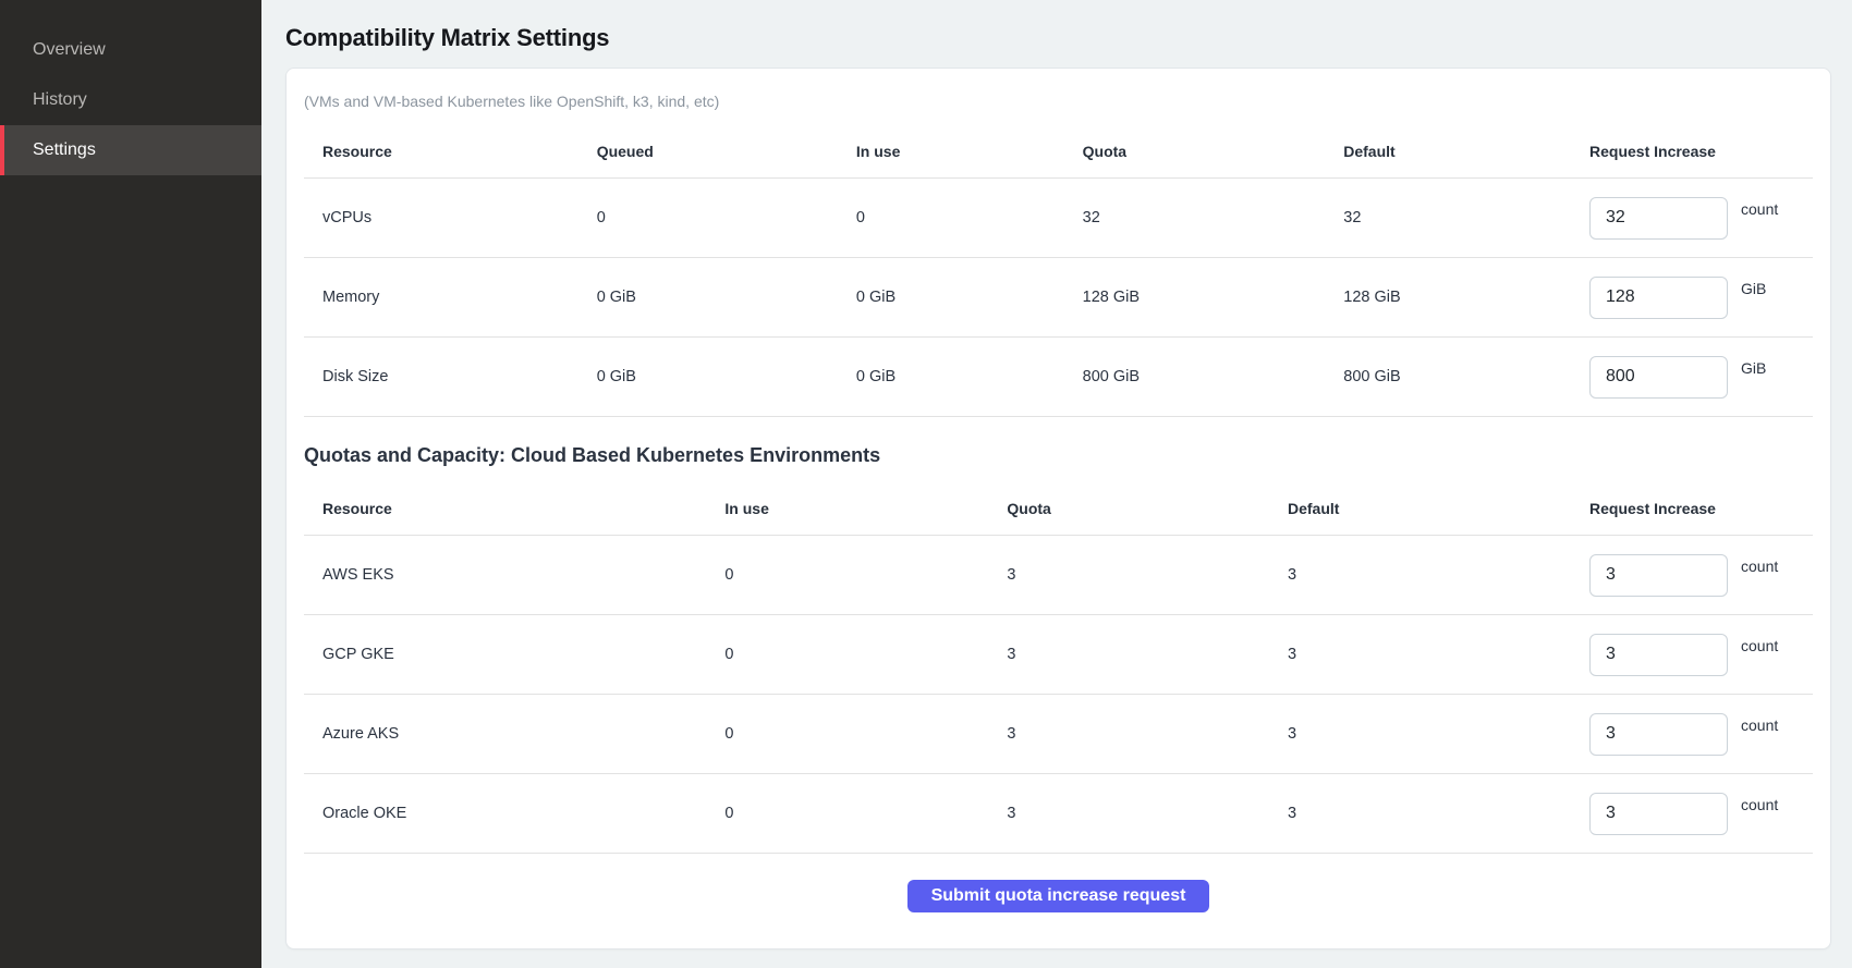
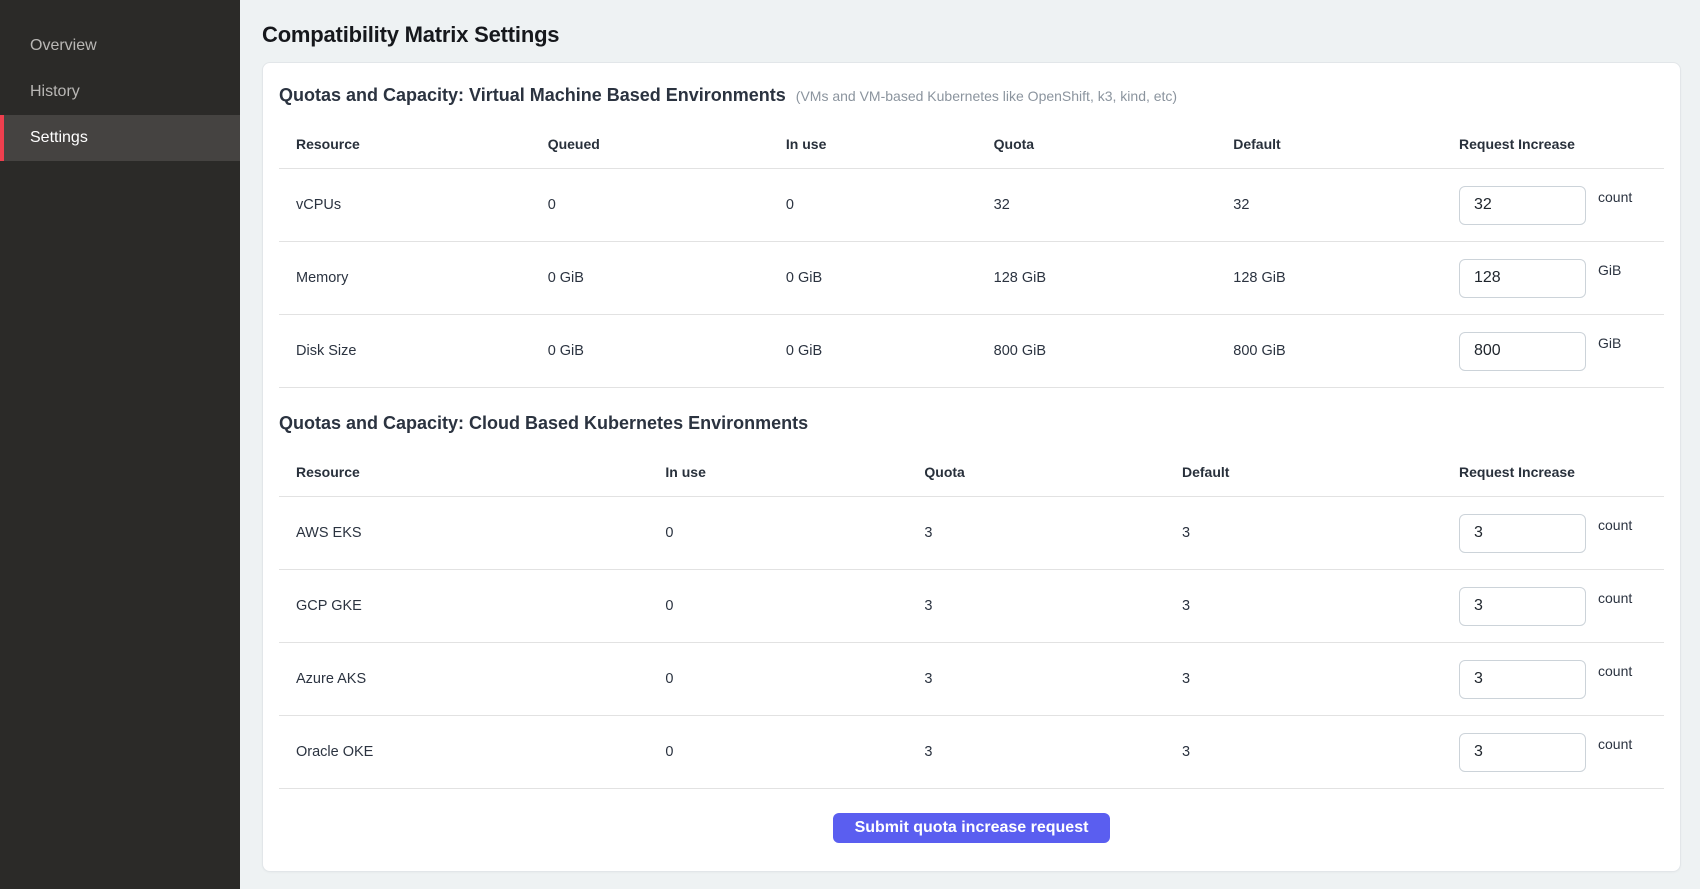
  Overview
  History
  Settings
  Compatibility Matrix Settings
+ Quotas and Capacity: Virtual Machine Based Environments
  (VMs and VM-based Kubernetes like OpenShift, k3, kind, etc)
  Resource
  Queued
  In use
  Quota
  Default
  Request Increase
  vCPUs
  0
  0
  32
  32
  32
  count
  Memory
  0 GiB
  0 GiB
  128 GiB
  128 GiB
  128
  GiB
  Disk Size
  0 GiB
  0 GiB
  800 GiB
  800 GiB
  800
  GiB
  Quotas and Capacity: Cloud Based Kubernetes Environments
  Resource
  In use
  Quota
  Default
  Request Increase
  AWS EKS
  0
  3
  3
  3
  count
  GCP GKE
  0
  3
  3
  3
  count
  Azure AKS
  0
  3
  3
  3
  count
  Oracle OKE
  0
  3
  3
  3
  count
  Submit quota increase request
